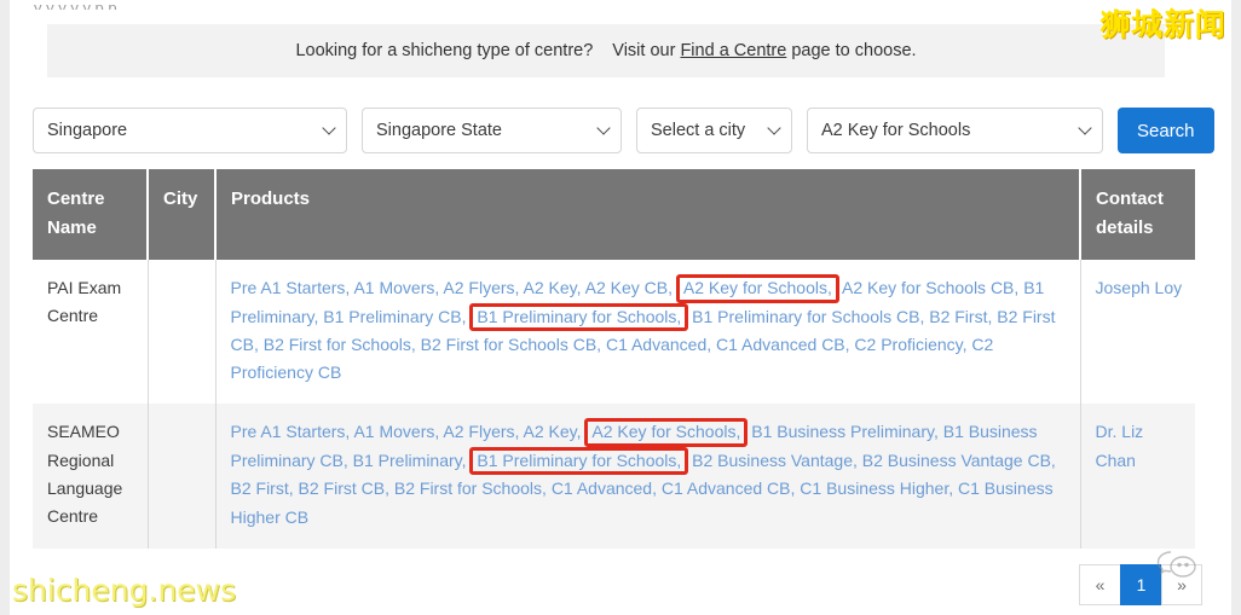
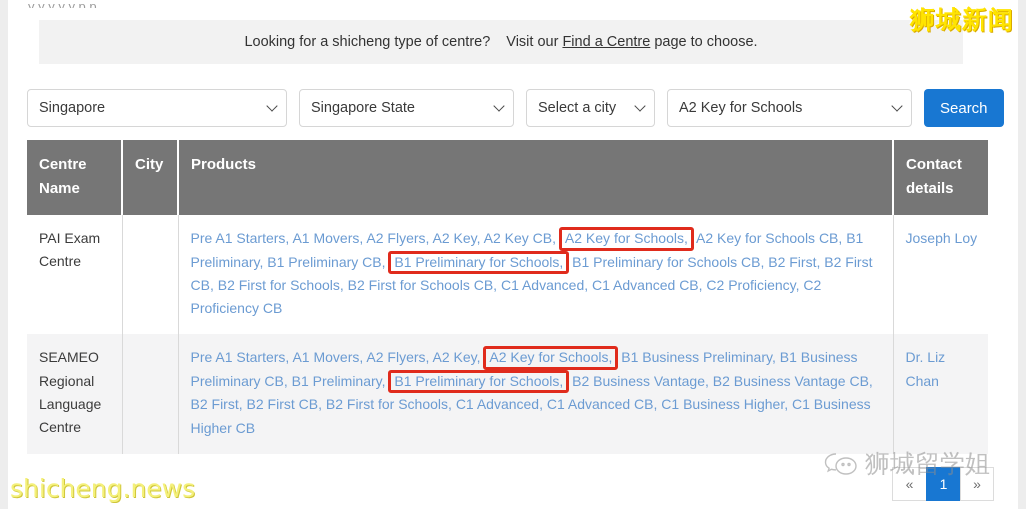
  y y y y y p p
  Looking for a shicheng type of centre?
  Visit our
  Find a Centre
  page to choose.
  Singapore
  Singapore State
  Select a city
  A2 Key for Schools
  Search
  Centre Name	City	Products	Contact details
  PAI Exam Centre		Pre A1 Starters, A1 Movers, A2 Flyers, A2 Key, A2 Key CB, A2 Key for Schools, A2 Key for Schools CB, B1 Preliminary, B1 Preliminary CB, B1 Preliminary for Schools, B1 Preliminary for Schools CB, B2 First, B2 First CB, B2 First for Schools, B2 First for Schools CB, C1 Advanced, C1 Advanced CB, C2 Proficiency, C2 Proficiency CB	Joseph Loy
  SEAMEO Regional Language Centre		Pre A1 Starters, A1 Movers, A2 Flyers, A2 Key, A2 Key for Schools, B1 Business Preliminary, B1 Business Preliminary CB, B1 Preliminary, B1 Preliminary for Schools, B2 Business Vantage, B2 Business Vantage CB, B2 First, B2 First CB, B2 First for Schools, C1 Advanced, C1 Advanced CB, C1 Business Higher, C1 Business Higher CB	Dr. Liz Chan
  «
  1
  »
  狮城新闻
  shicheng.news
+ 狮城留学姐
